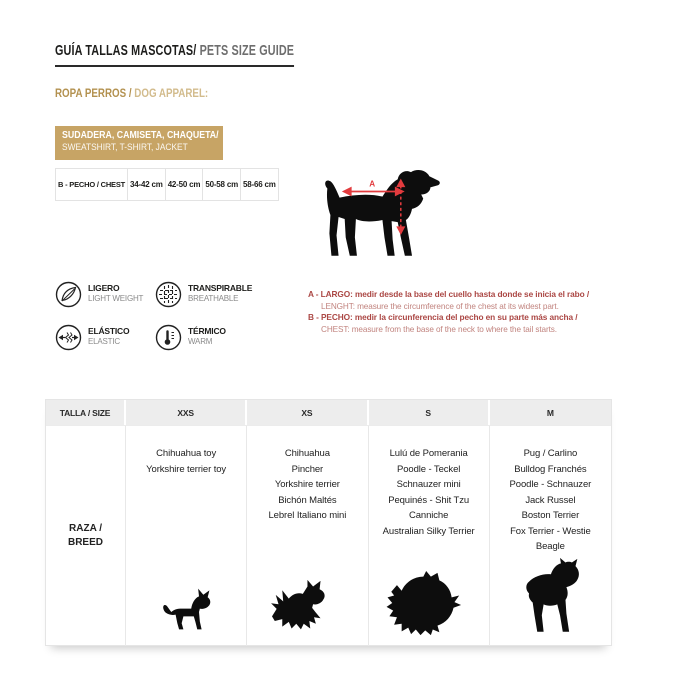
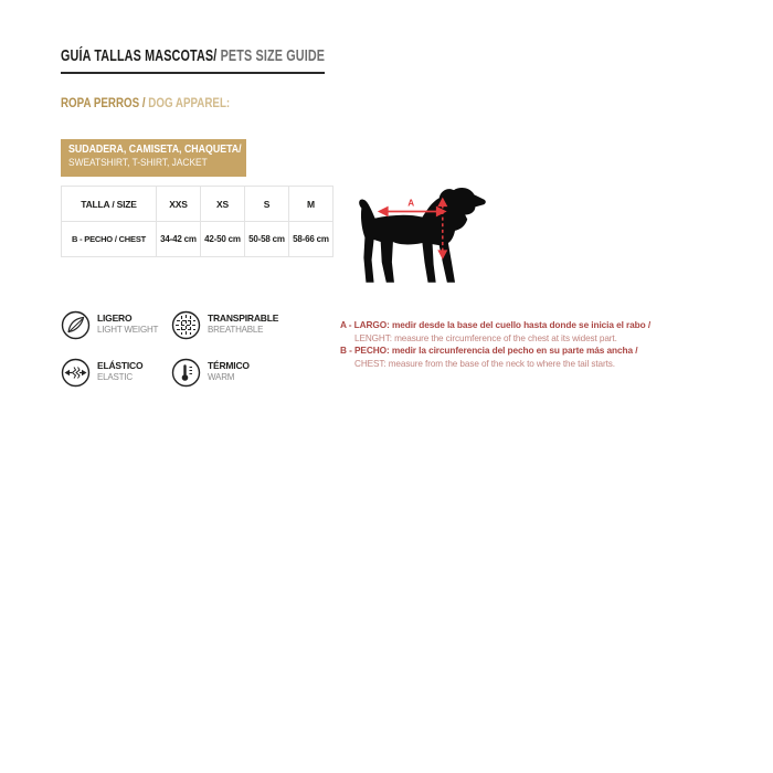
  GUÍA TALLAS MASCOTAS/ PETS SIZE GUIDE
  ROPA PERROS / DOG APPAREL:
  SUDADERA, CAMISETA, CHAQUETA/
  SWEATSHIRT, T-SHIRT, JACKET
+ TALLA / SIZE	XXS	XS	S	M
  B - PECHO / CHEST	34-42 cm	42-50 cm	50-58 cm	58-66 cm
  A
  LIGERO
  LIGHT WEIGHT
  TRANSPIRABLE
  BREATHABLE
  ELÁSTICO
  ELASTIC
  TÉRMICO
  WARM
  A - LARGO: medir desde la base del cuello hasta donde se inicia el rabo /
  LENGHT: measure the circumference of the chest at its widest part.
  B - PECHO: medir la circunferencia del pecho en su parte más ancha /
  CHEST: measure from the base of the neck to where the tail starts.
- TALLA / SIZE
- XXS
- XS
- S
- M
- RAZA /
- BREED
- Chihuahua toy
- Yorkshire terrier toy
- Chihuahua
- Pincher
- Yorkshire terrier
- Bichón Maltés
- Lebrel Italiano mini
- Lulú de Pomerania
- Poodle - Teckel
- Schnauzer mini
- Pequinés - Shit Tzu
- Canniche
- Australian Silky Terrier
- Pug / Carlino
- Bulldog Franchés
- Poodle - Schnauzer
- Jack Russel
- Boston Terrier
- Fox Terrier - Westie
- Beagle
